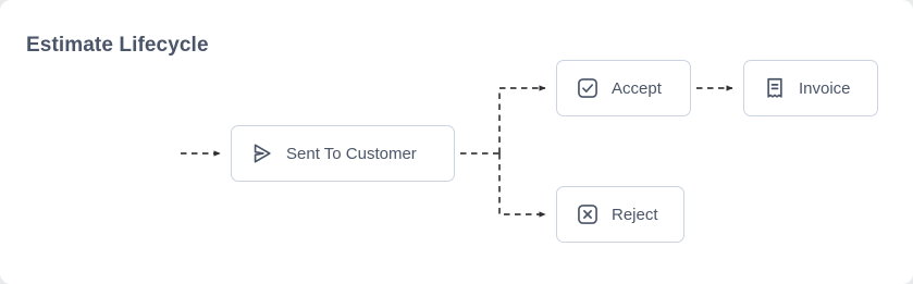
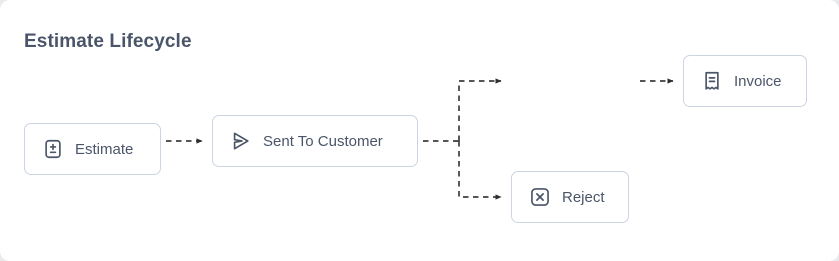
  Estimate Lifecycle
+ Estimate
  Sent To Customer
- Accept
  Invoice
  Reject
